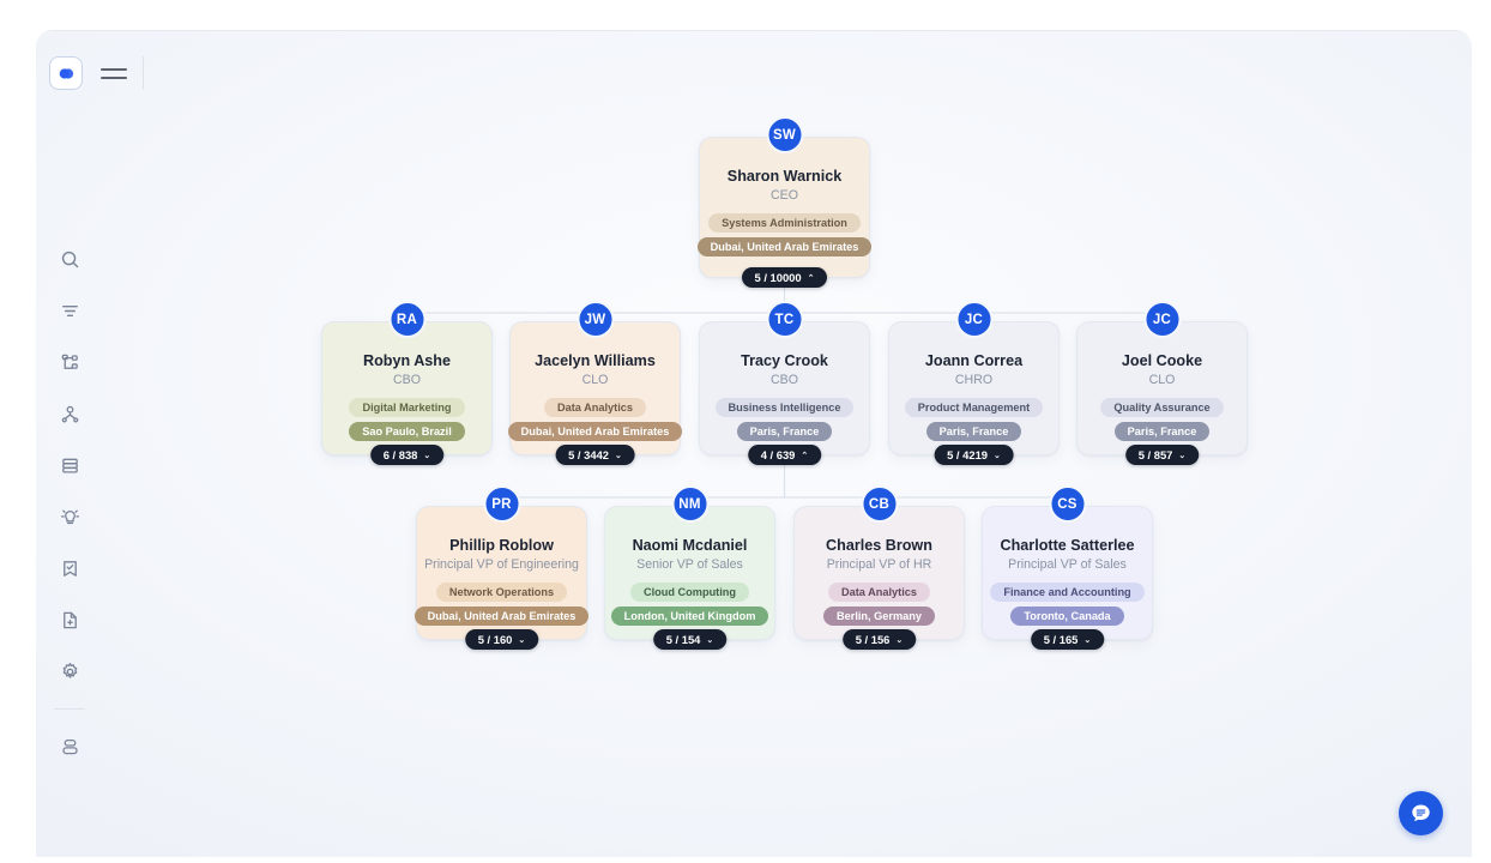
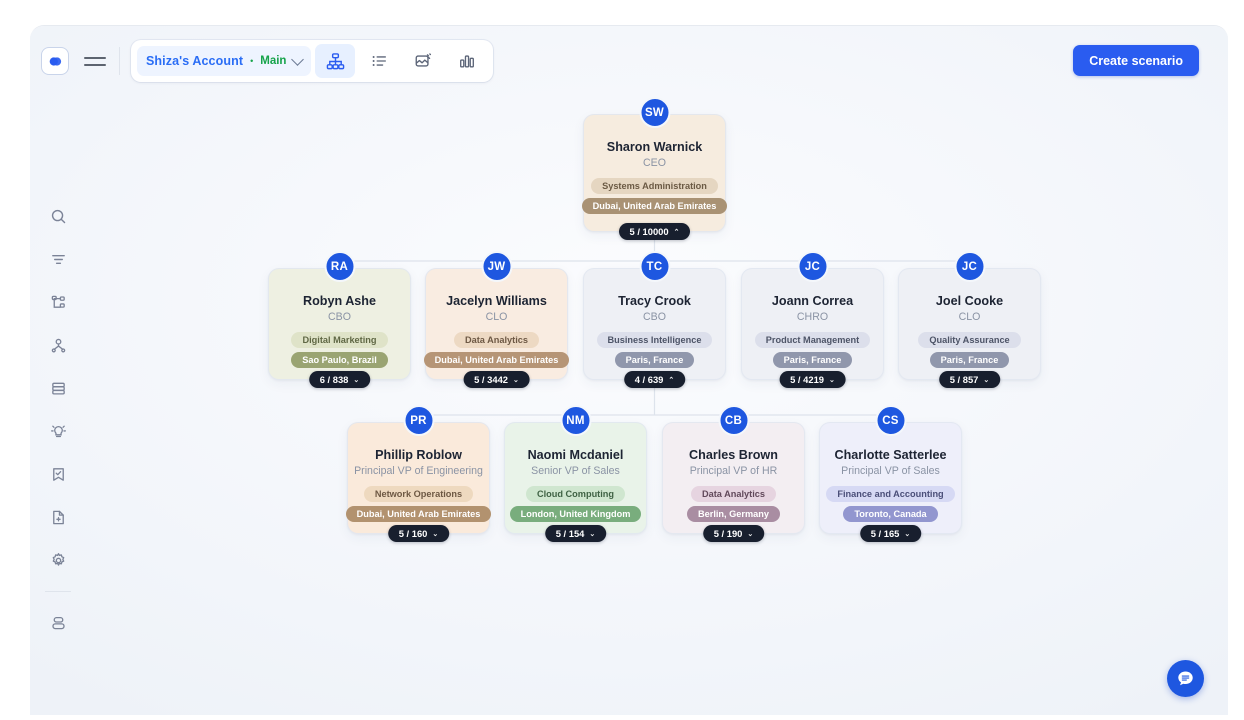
+ Shiza's Account
+ •
+ Main
+ Create scenario
  SW
  Sharon Warnick
  CEO
  Systems Administration
  Dubai, United Arab Emirates
  5 / 10000
  RA
  Robyn Ashe
  CBO
  Digital Marketing
  Sao Paulo, Brazil
  6 / 838
  JW
  Jacelyn Williams
  CLO
  Data Analytics
  Dubai, United Arab Emirates
  5 / 3442
  TC
  Tracy Crook
  CBO
  Business Intelligence
  Paris, France
  4 / 639
  JC
  Joann Correa
  CHRO
  Product Management
  Paris, France
  5 / 4219
  JC
  Joel Cooke
  CLO
  Quality Assurance
  Paris, France
  5 / 857
  PR
  Phillip Roblow
  Principal VP of Engineering
  Network Operations
  Dubai, United Arab Emirates
  5 / 160
  NM
  Naomi Mcdaniel
  Senior VP of Sales
  Cloud Computing
  London, United Kingdom
  5 / 154
  CB
  Charles Brown
  Principal VP of HR
  Data Analytics
  Berlin, Germany
- 5 / 156
+ 5 / 190
  CS
  Charlotte Satterlee
  Principal VP of Sales
  Finance and Accounting
  Toronto, Canada
  5 / 165
